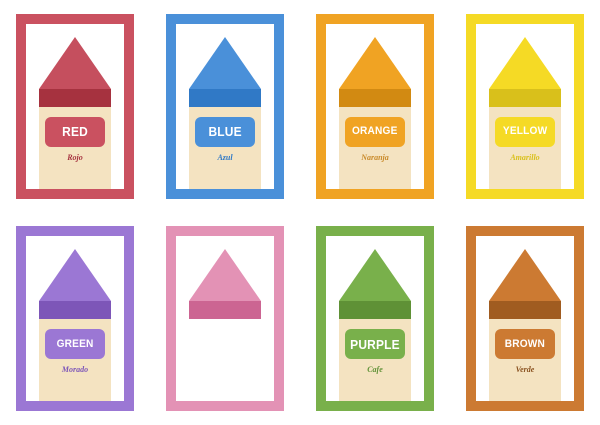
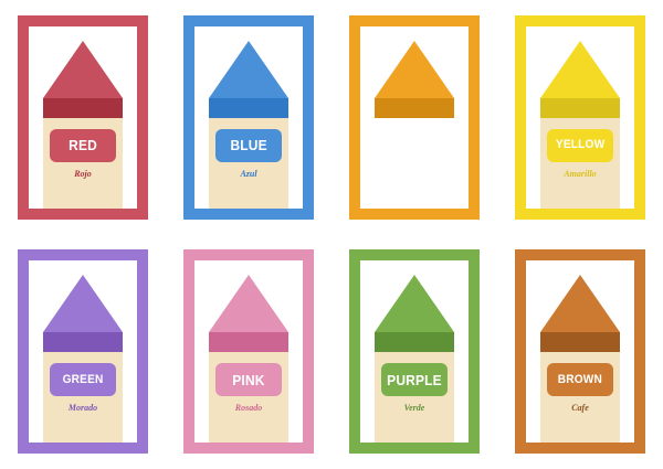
  RED
  Rojo
  BLUE
  Azul
- ORANGE
- Naranja
  YELLOW
  Amarillo
  GREEN
  Morado
+ PINK
+ Rosado
  PURPLE
- Cafe
+ Verde
  BROWN
- Verde
+ Cafe
